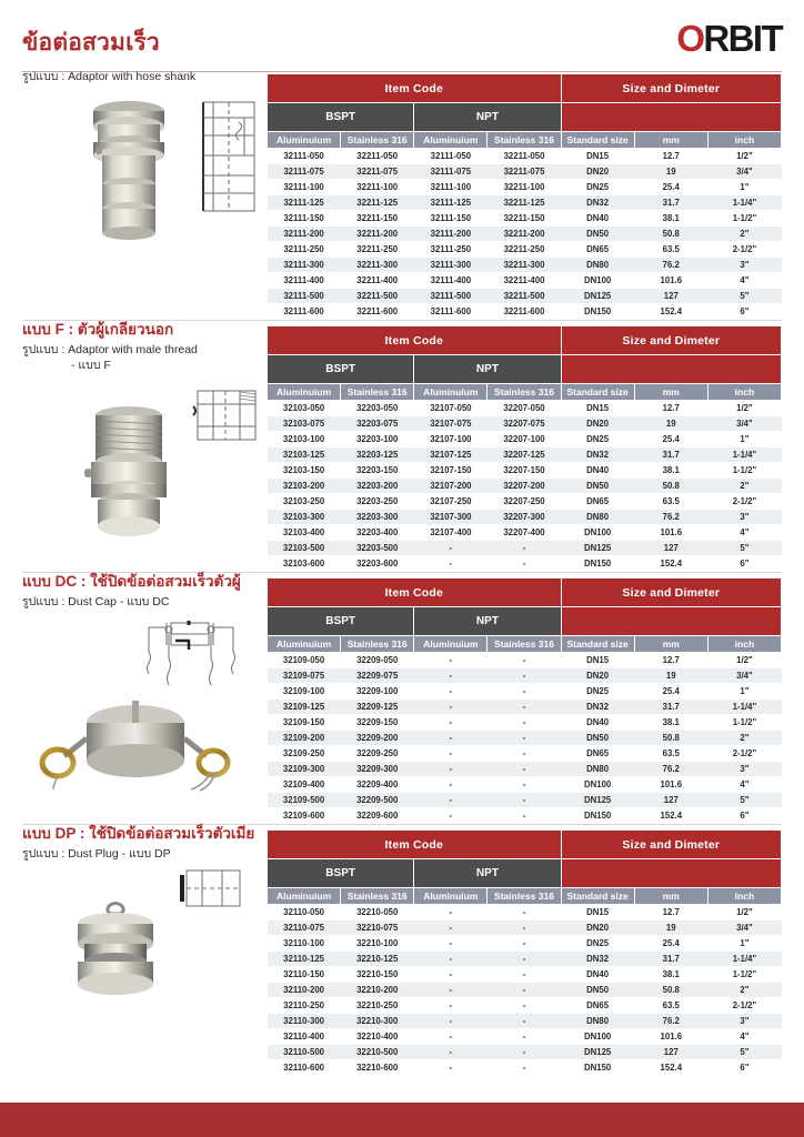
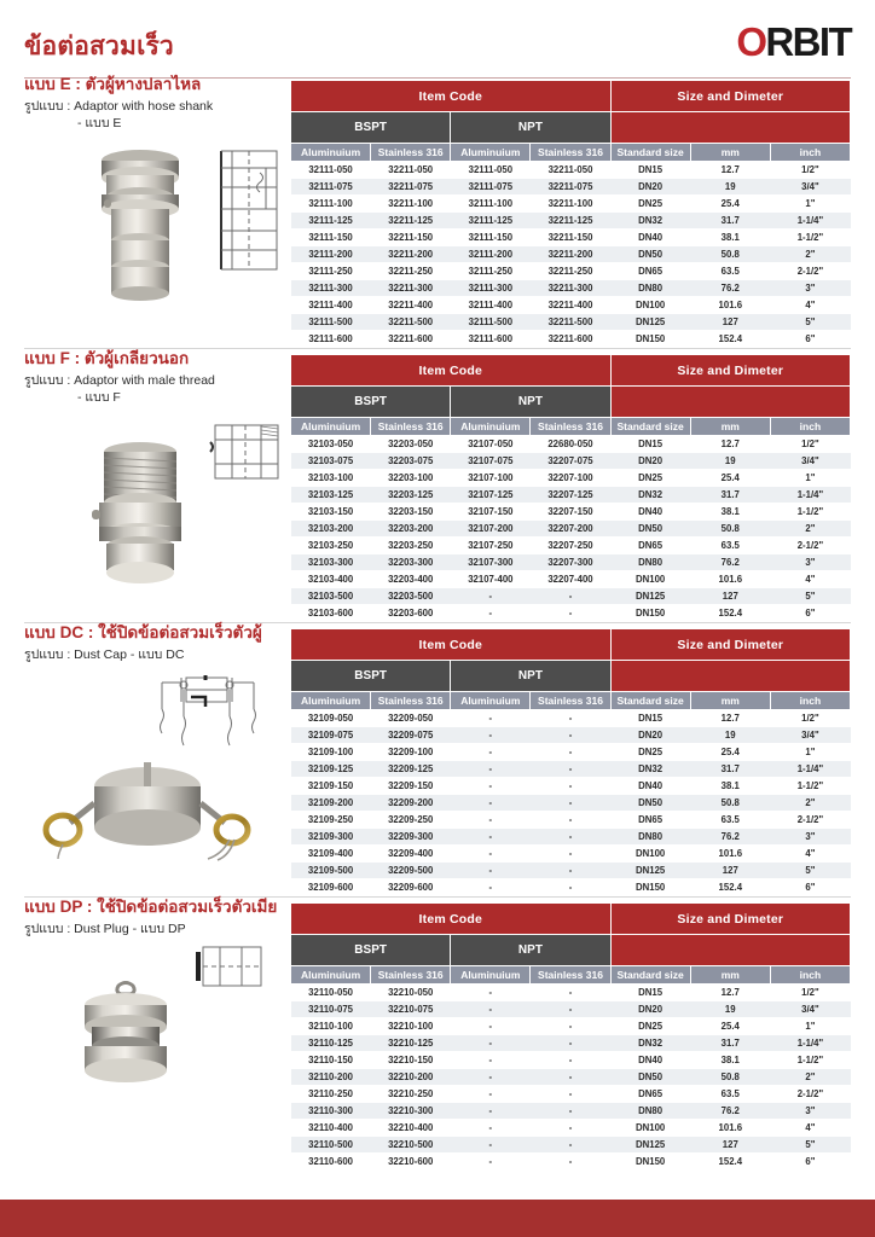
  ข้อต่อสวมเร็ว
  ORBIT
+ แบบ E : ตัวผู้หางปลาไหล
  รูปแบบ : Adaptor with hose shank
+ - แบบ E
  Item Code	Size and Dimeter
  BSPT	NPT
  Aluminuium	Stainless 316	Aluminuium	Stainless 316	Standard size	mm	inch
  32111-050	32211-050	32111-050	32211-050	DN15	12.7	1/2"
  32111-075	32211-075	32111-075	32211-075	DN20	19	3/4"
  32111-100	32211-100	32111-100	32211-100	DN25	25.4	1"
  32111-125	32211-125	32111-125	32211-125	DN32	31.7	1-1/4"
  32111-150	32211-150	32111-150	32211-150	DN40	38.1	1-1/2"
  32111-200	32211-200	32111-200	32211-200	DN50	50.8	2"
  32111-250	32211-250	32111-250	32211-250	DN65	63.5	2-1/2"
  32111-300	32211-300	32111-300	32211-300	DN80	76.2	3"
  32111-400	32211-400	32111-400	32211-400	DN100	101.6	4"
  32111-500	32211-500	32111-500	32211-500	DN125	127	5"
  32111-600	32211-600	32111-600	32211-600	DN150	152.4	6"
  แบบ F : ตัวผู้เกลียวนอก
  รูปแบบ : Adaptor with male thread
  - แบบ F
  Item Code	Size and Dimeter
  BSPT	NPT
  Aluminuium	Stainless 316	Aluminuium	Stainless 316	Standard size	mm	inch
- 32103-050	32203-050	32107-050	32207-050	DN15	12.7	1/2"
+ 32103-050	32203-050	32107-050	22680-050	DN15	12.7	1/2"
  32103-075	32203-075	32107-075	32207-075	DN20	19	3/4"
  32103-100	32203-100	32107-100	32207-100	DN25	25.4	1"
  32103-125	32203-125	32107-125	32207-125	DN32	31.7	1-1/4"
  32103-150	32203-150	32107-150	32207-150	DN40	38.1	1-1/2"
  32103-200	32203-200	32107-200	32207-200	DN50	50.8	2"
  32103-250	32203-250	32107-250	32207-250	DN65	63.5	2-1/2"
  32103-300	32203-300	32107-300	32207-300	DN80	76.2	3"
  32103-400	32203-400	32107-400	32207-400	DN100	101.6	4"
  32103-500	32203-500	-	-	DN125	127	5"
  32103-600	32203-600	-	-	DN150	152.4	6"
  แบบ DC : ใช้ปิดข้อต่อสวมเร็วตัวผู้
  รูปแบบ : Dust Cap - แบบ DC
  Item Code	Size and Dimeter
  BSPT	NPT
  Aluminuium	Stainless 316	Aluminuium	Stainless 316	Standard size	mm	inch
  32109-050	32209-050	-	-	DN15	12.7	1/2"
  32109-075	32209-075	-	-	DN20	19	3/4"
  32109-100	32209-100	-	-	DN25	25.4	1"
  32109-125	32209-125	-	-	DN32	31.7	1-1/4"
  32109-150	32209-150	-	-	DN40	38.1	1-1/2"
  32109-200	32209-200	-	-	DN50	50.8	2"
  32109-250	32209-250	-	-	DN65	63.5	2-1/2"
  32109-300	32209-300	-	-	DN80	76.2	3"
  32109-400	32209-400	-	-	DN100	101.6	4"
  32109-500	32209-500	-	-	DN125	127	5"
  32109-600	32209-600	-	-	DN150	152.4	6"
  แบบ DP : ใช้ปิดข้อต่อสวมเร็วตัวเมีย
  รูปแบบ : Dust Plug - แบบ DP
  Item Code	Size and Dimeter
  BSPT	NPT
  Aluminuium	Stainless 316	Aluminuium	Stainless 316	Standard size	mm	inch
  32110-050	32210-050	-	-	DN15	12.7	1/2"
  32110-075	32210-075	-	-	DN20	19	3/4"
  32110-100	32210-100	-	-	DN25	25.4	1"
  32110-125	32210-125	-	-	DN32	31.7	1-1/4"
  32110-150	32210-150	-	-	DN40	38.1	1-1/2"
  32110-200	32210-200	-	-	DN50	50.8	2"
  32110-250	32210-250	-	-	DN65	63.5	2-1/2"
  32110-300	32210-300	-	-	DN80	76.2	3"
  32110-400	32210-400	-	-	DN100	101.6	4"
  32110-500	32210-500	-	-	DN125	127	5"
  32110-600	32210-600	-	-	DN150	152.4	6"
